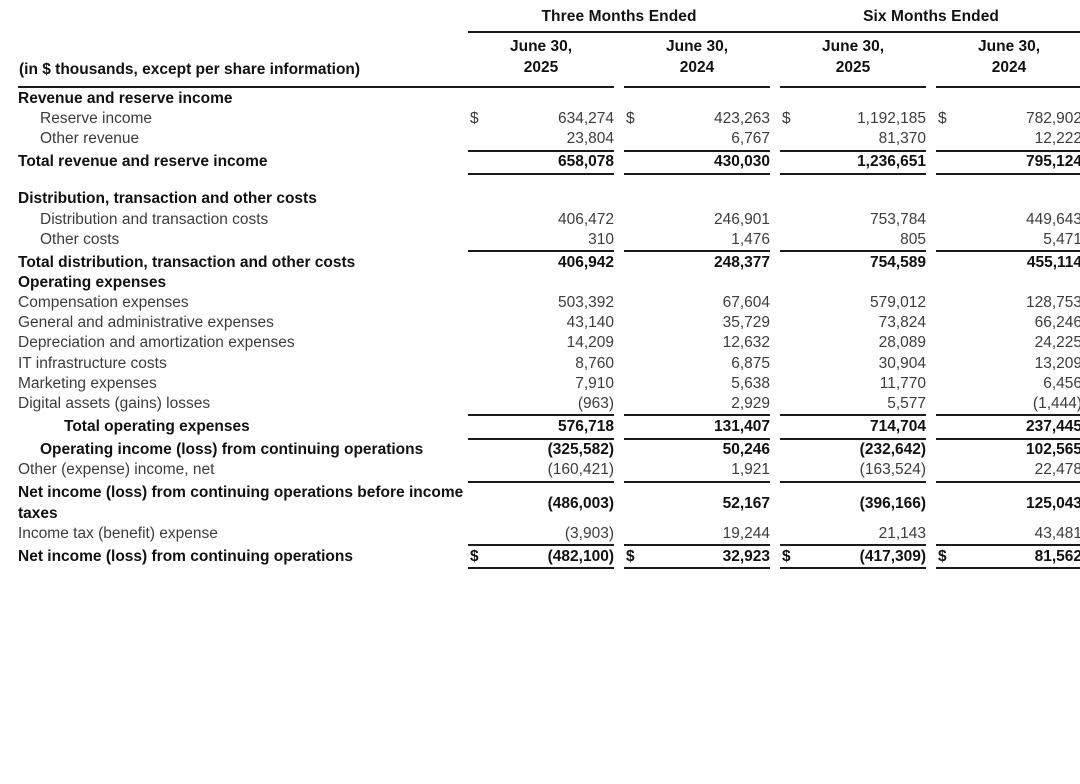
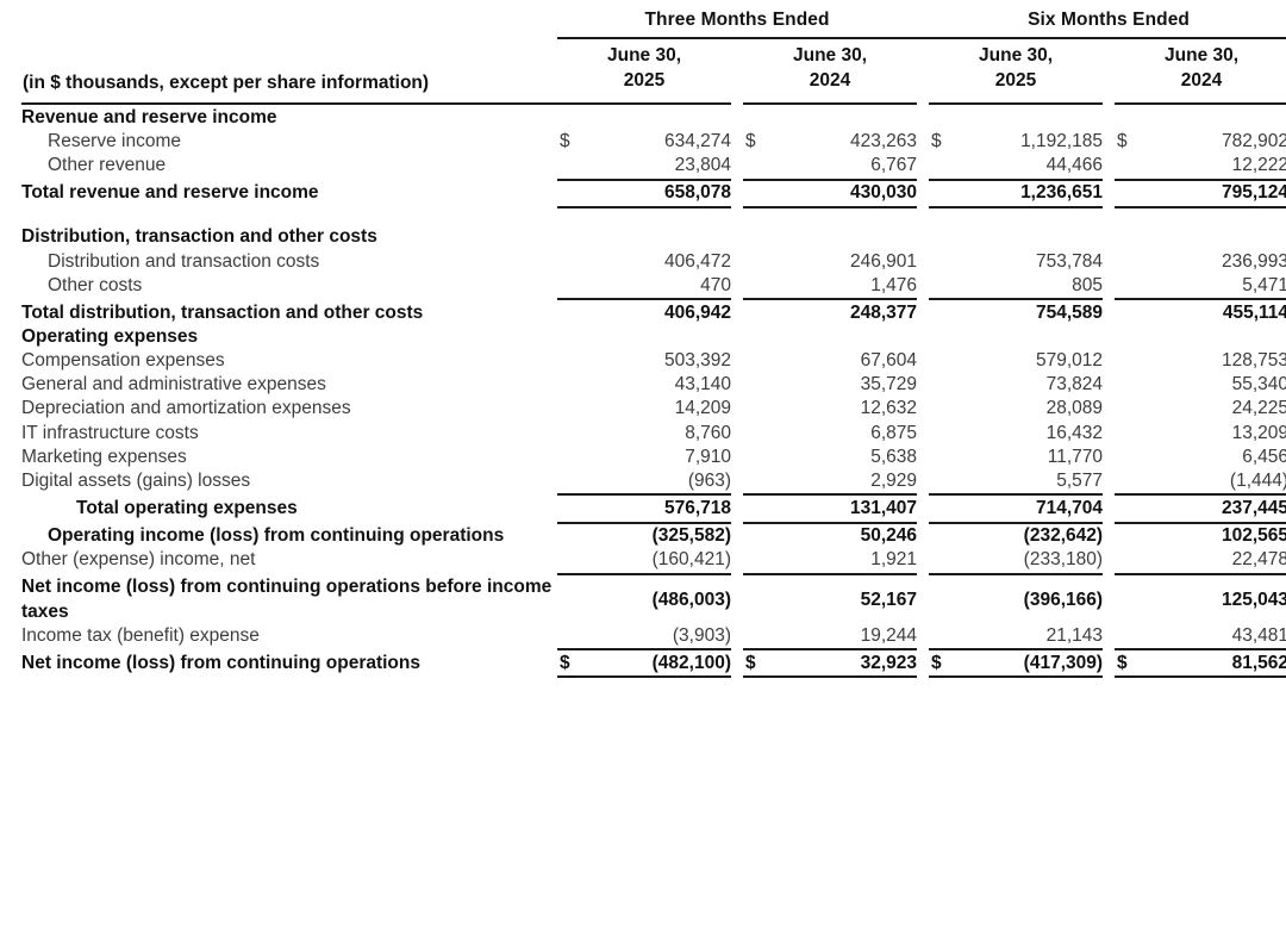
  	Three Months Ended		Six Months Ended
  (in $ thousands, except per share information)	June 30, 2025		June 30, 2024		June 30, 2025		June 30, 2024
  Revenue and reserve income
  Reserve income	$ 634,274		$ 423,263		$ 1,192,185		$ 782,902
- Other revenue	23,804		6,767		81,370		12,222
+ Other revenue	23,804		6,767		44,466		12,222
  Total revenue and reserve income	658,078		430,030		1,236,651		795,124
  Distribution, transaction and other costs
- Distribution and transaction costs	406,472		246,901		753,784		449,643
+ Distribution and transaction costs	406,472		246,901		753,784		236,993
- Other costs	310		1,476		805		5,471
+ Other costs	470		1,476		805		5,471
  Total distribution, transaction and other costs	406,942		248,377		754,589		455,114
  Operating expenses
  Compensation expenses	503,392		67,604		579,012		128,753
- General and administrative expenses	43,140		35,729		73,824		66,246
+ General and administrative expenses	43,140		35,729		73,824		55,340
  Depreciation and amortization expenses	14,209		12,632		28,089		24,225
- IT infrastructure costs	8,760		6,875		30,904		13,209
+ IT infrastructure costs	8,760		6,875		16,432		13,209
  Marketing expenses	7,910		5,638		11,770		6,456
  Digital assets (gains) losses	(963)		2,929		5,577		(1,444)
  Total operating expenses	576,718		131,407		714,704		237,445
  Operating income (loss) from continuing operations	(325,582)		50,246		(232,642)		102,565
- Other (expense) income, net	(160,421)		1,921		(163,524)		22,478
+ Other (expense) income, net	(160,421)		1,921		(233,180)		22,478
  Net income (loss) from continuing operations before income taxes	(486,003)		52,167		(396,166)		125,043
  Income tax (benefit) expense	(3,903)		19,244		21,143		43,481
  Net income (loss) from continuing operations	$ (482,100)		$ 32,923		$ (417,309)		$ 81,562
